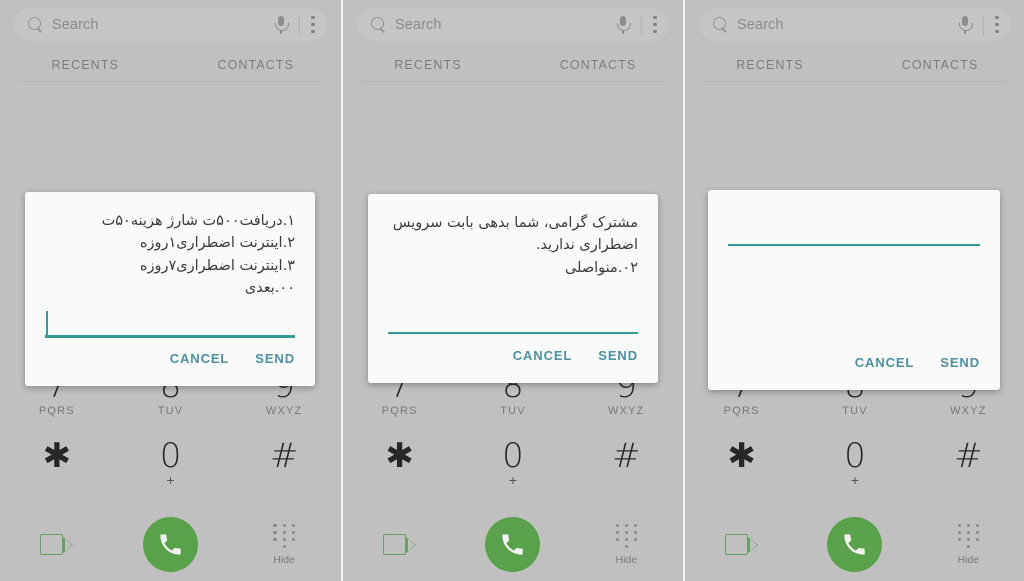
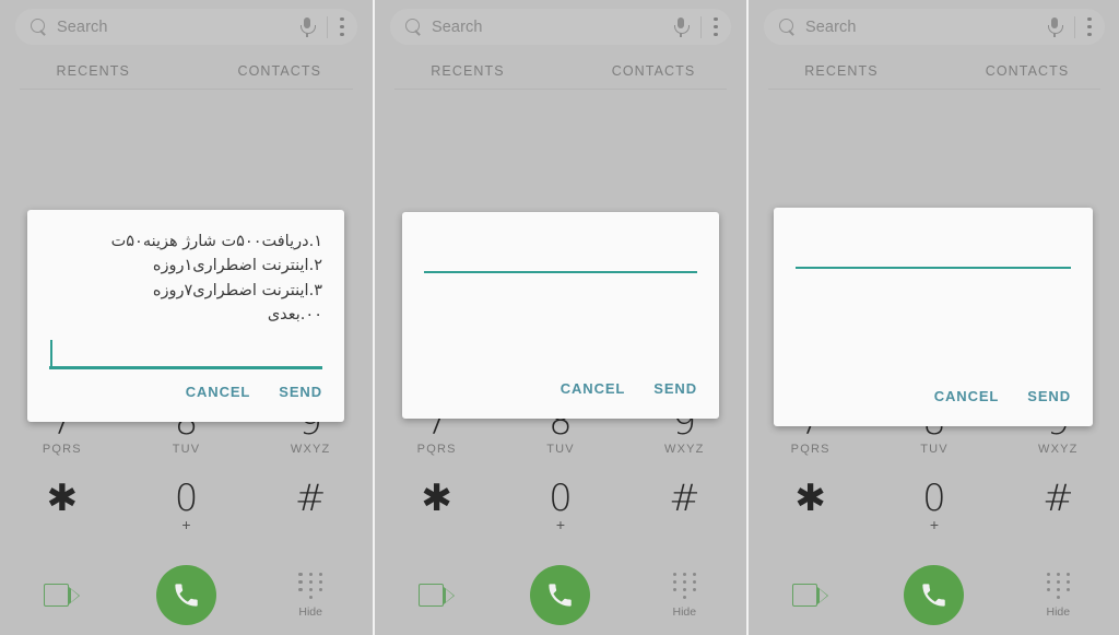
  Search
  RECENTS
  CONTACTS
  7
  PQRS
  8
  TUV
  9
  WXYZ
  ✱
  0
  +
  #
  Hide
  ۱.دریافت۵۰۰ت شارژ هزینه۵۰ت
  ۲.اینترنت اضطراری۱روزه
  ۳.اینترنت اضطراری۷روزه
  ۰۰.بعدی
  CANCEL
  SEND
  Search
  RECENTS
  CONTACTS
  7
  PQRS
  8
  TUV
  9
  WXYZ
  ✱
  0
  +
  #
  Hide
- مشترک گرامی، شما بدهی بابت سرویس اضطراری ندارید.
- ۰۲.منواصلی
  CANCEL
  SEND
  Search
  RECENTS
  CONTACTS
  PQRS
  TUV
  WXYZ
  ✱
  0
  +
  #
  Hide
  CANCEL
  SEND
